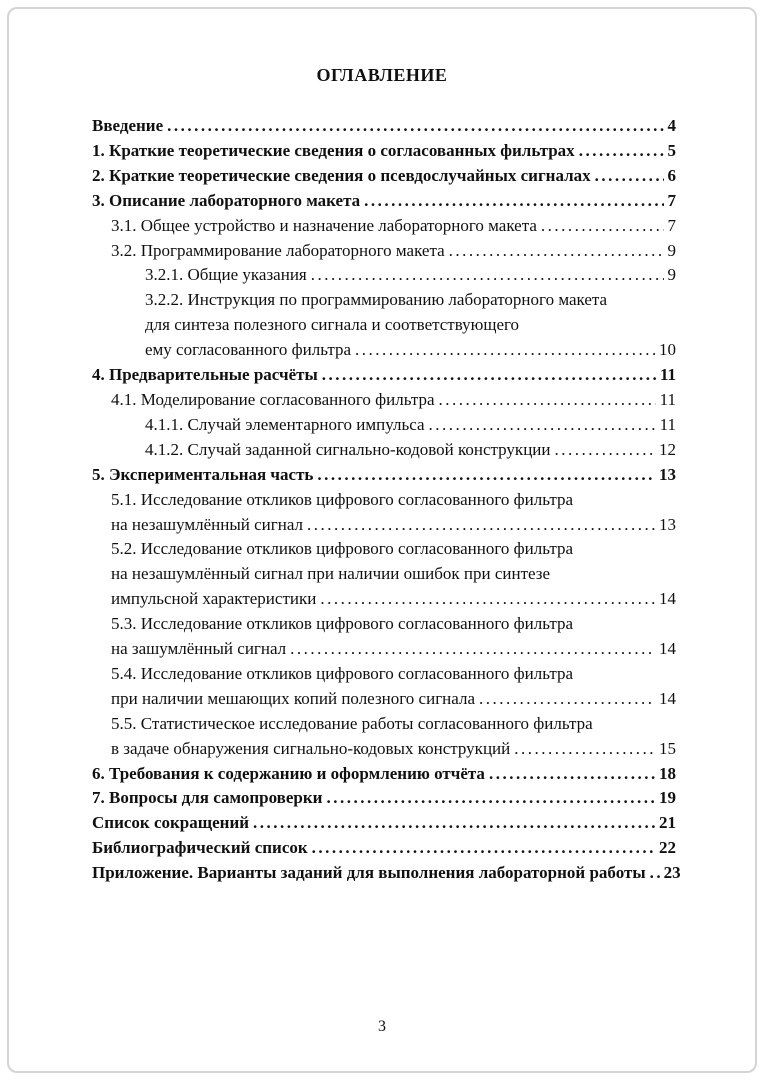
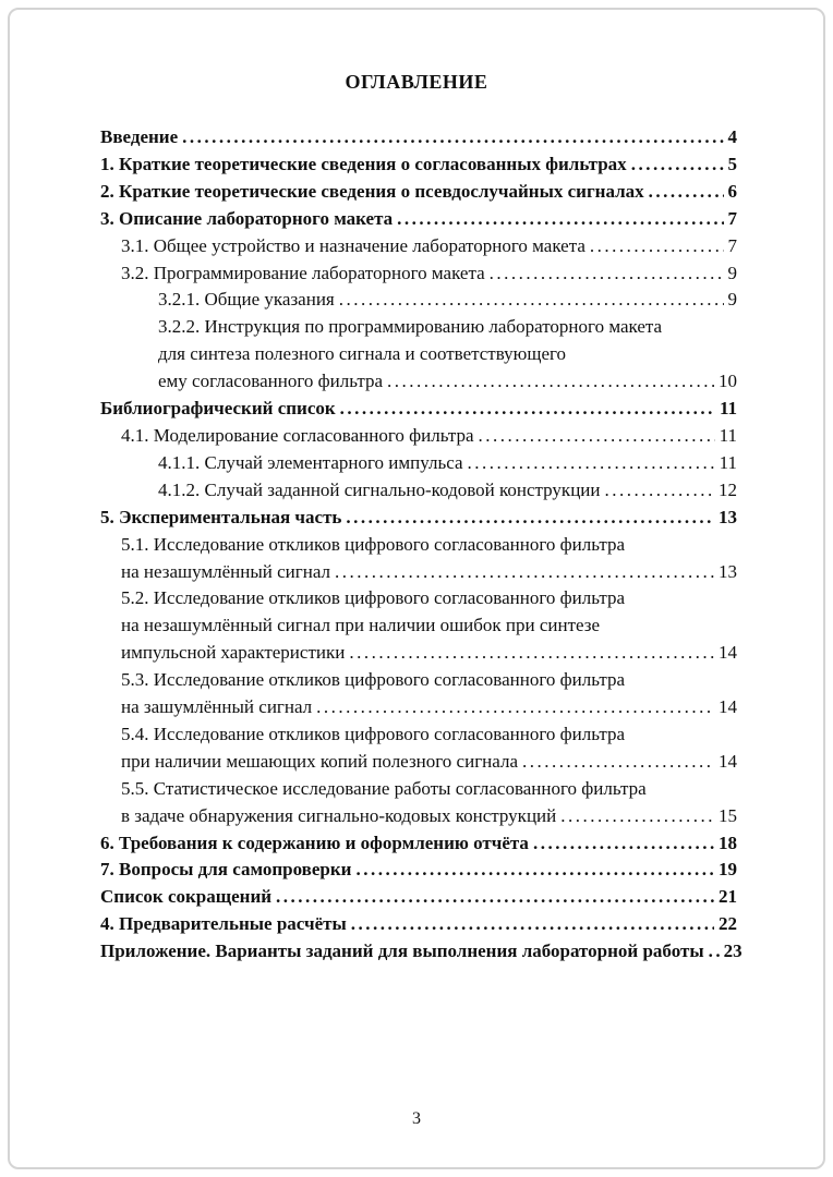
  ОГЛАВЛЕНИЕ
  Введение
  4
  1. Краткие теоретические сведения о согласованных фильтрах
  5
  2. Краткие теоретические сведения о псевдослучайных сигналах
  6
  3. Описание лабораторного макета
  7
  3.1. Общее устройство и назначение лабораторного макета
  7
  3.2. Программирование лабораторного макета
  9
  3.2.1. Общие указания
  9
  3.2.2. Инструкция по программированию лабораторного макета
  для синтеза полезного сигнала и соответствующего
  ему согласованного фильтра
  10
- 4. Предварительные расчёты
+ Библиографический список
  11
  4.1. Моделирование согласованного фильтра
  11
  4.1.1. Случай элементарного импульса
  11
  4.1.2. Случай заданной сигнально-кодовой конструкции
  12
  5. Экспериментальная часть
  13
  5.1. Исследование откликов цифрового согласованного фильтра
  на незашумлённый сигнал
  13
  5.2. Исследование откликов цифрового согласованного фильтра
  на незашумлённый сигнал при наличии ошибок при синтезе
  импульсной характеристики
  14
  5.3. Исследование откликов цифрового согласованного фильтра
  на зашумлённый сигнал
  14
  5.4. Исследование откликов цифрового согласованного фильтра
  при наличии мешающих копий полезного сигнала
  14
  5.5. Статистическое исследование работы согласованного фильтра
  в задаче обнаружения сигнально-кодовых конструкций
  15
  6. Требования к содержанию и оформлению отчёта
  18
  7. Вопросы для самопроверки
  19
  Список сокращений
  21
- Библиографический список
+ 4. Предварительные расчёты
  22
  Приложение. Варианты заданий для выполнения лабораторной работы
  23
  3
